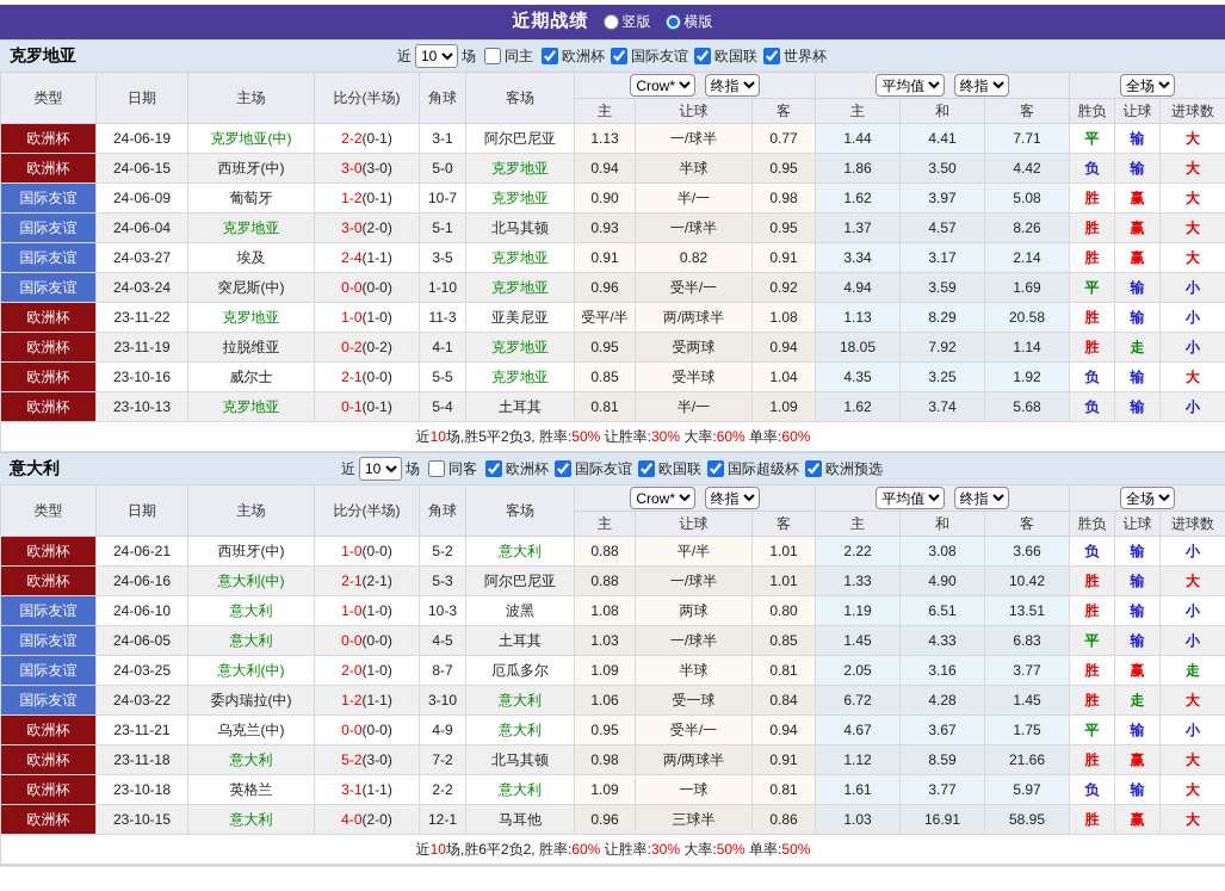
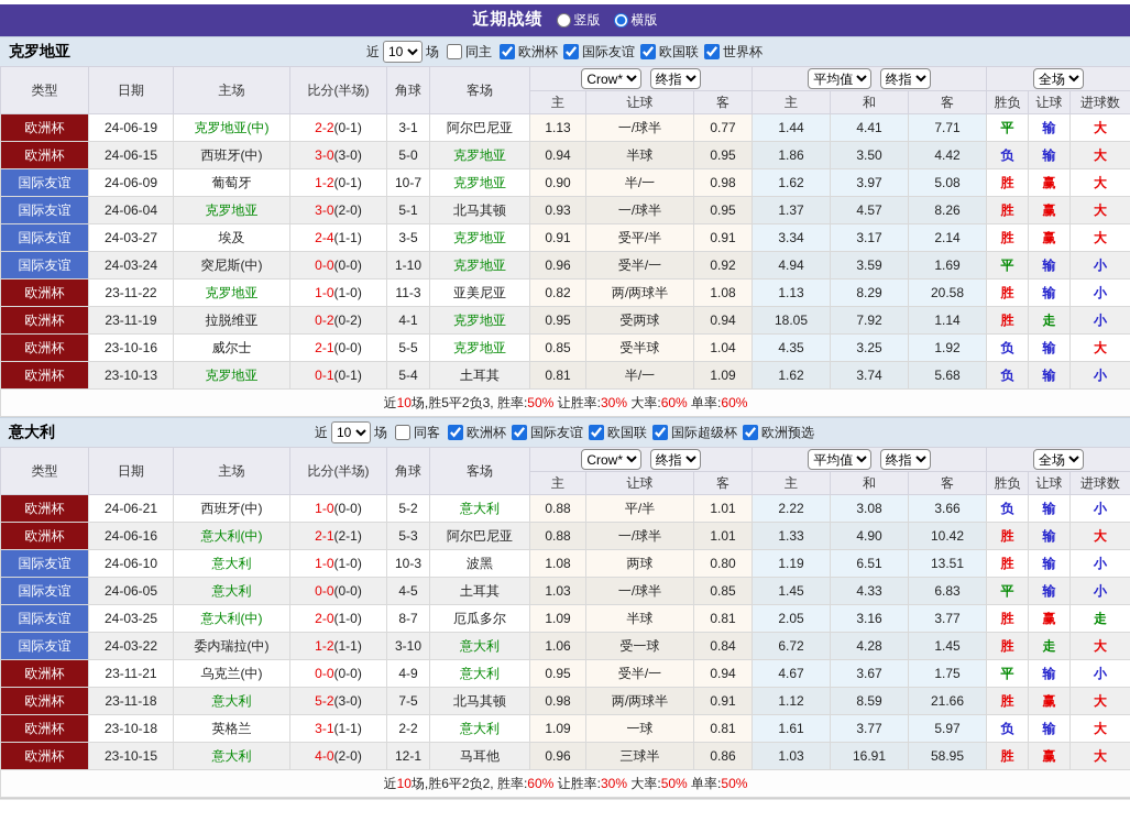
  近期战绩
  竖版
  横版
  克罗地亚
  近
  10
  场
  同主
  欧洲杯
  国际友谊
  欧国联
  世界杯
  类型	日期	主场	比分(半场)	角球	客场	Crow* 终指	平均值 终指	全场
  主	让球	客	主	和	客	胜负	让球	进球数
  欧洲杯	24-06-19	克罗地亚(中)	2-2(0-1)	3-1	阿尔巴尼亚	1.13	一/球半	0.77	1.44	4.41	7.71	平	输	大
  欧洲杯	24-06-15	西班牙(中)	3-0(3-0)	5-0	克罗地亚	0.94	半球	0.95	1.86	3.50	4.42	负	输	大
  国际友谊	24-06-09	葡萄牙	1-2(0-1)	10-7	克罗地亚	0.90	半/一	0.98	1.62	3.97	5.08	胜	赢	大
  国际友谊	24-06-04	克罗地亚	3-0(2-0)	5-1	北马其顿	0.93	一/球半	0.95	1.37	4.57	8.26	胜	赢	大
- 国际友谊	24-03-27	埃及	2-4(1-1)	3-5	克罗地亚	0.91	0.82	0.91	3.34	3.17	2.14	胜	赢	大
+ 国际友谊	24-03-27	埃及	2-4(1-1)	3-5	克罗地亚	0.91	受平/半	0.91	3.34	3.17	2.14	胜	赢	大
  国际友谊	24-03-24	突尼斯(中)	0-0(0-0)	1-10	克罗地亚	0.96	受半/一	0.92	4.94	3.59	1.69	平	输	小
- 欧洲杯	23-11-22	克罗地亚	1-0(1-0)	11-3	亚美尼亚	受平/半	两/两球半	1.08	1.13	8.29	20.58	胜	输	小
+ 欧洲杯	23-11-22	克罗地亚	1-0(1-0)	11-3	亚美尼亚	0.82	两/两球半	1.08	1.13	8.29	20.58	胜	输	小
  欧洲杯	23-11-19	拉脱维亚	0-2(0-2)	4-1	克罗地亚	0.95	受两球	0.94	18.05	7.92	1.14	胜	走	小
  欧洲杯	23-10-16	威尔士	2-1(0-0)	5-5	克罗地亚	0.85	受半球	1.04	4.35	3.25	1.92	负	输	大
  欧洲杯	23-10-13	克罗地亚	0-1(0-1)	5-4	土耳其	0.81	半/一	1.09	1.62	3.74	5.68	负	输	小
  近10场,胜5平2负3, 胜率:50% 让胜率:30% 大率:60% 单率:60%
  意大利
  近
  10
  场
  同客
  欧洲杯
  国际友谊
  欧国联
  国际超级杯
  欧洲预选
  类型	日期	主场	比分(半场)	角球	客场	Crow* 终指	平均值 终指	全场
  主	让球	客	主	和	客	胜负	让球	进球数
  欧洲杯	24-06-21	西班牙(中)	1-0(0-0)	5-2	意大利	0.88	平/半	1.01	2.22	3.08	3.66	负	输	小
  欧洲杯	24-06-16	意大利(中)	2-1(2-1)	5-3	阿尔巴尼亚	0.88	一/球半	1.01	1.33	4.90	10.42	胜	输	大
  国际友谊	24-06-10	意大利	1-0(1-0)	10-3	波黑	1.08	两球	0.80	1.19	6.51	13.51	胜	输	小
  国际友谊	24-06-05	意大利	0-0(0-0)	4-5	土耳其	1.03	一/球半	0.85	1.45	4.33	6.83	平	输	小
  国际友谊	24-03-25	意大利(中)	2-0(1-0)	8-7	厄瓜多尔	1.09	半球	0.81	2.05	3.16	3.77	胜	赢	走
  国际友谊	24-03-22	委内瑞拉(中)	1-2(1-1)	3-10	意大利	1.06	受一球	0.84	6.72	4.28	1.45	胜	走	大
  欧洲杯	23-11-21	乌克兰(中)	0-0(0-0)	4-9	意大利	0.95	受半/一	0.94	4.67	3.67	1.75	平	输	小
- 欧洲杯	23-11-18	意大利	5-2(3-0)	7-2	北马其顿	0.98	两/两球半	0.91	1.12	8.59	21.66	胜	赢	大
+ 欧洲杯	23-11-18	意大利	5-2(3-0)	7-5	北马其顿	0.98	两/两球半	0.91	1.12	8.59	21.66	胜	赢	大
  欧洲杯	23-10-18	英格兰	3-1(1-1)	2-2	意大利	1.09	一球	0.81	1.61	3.77	5.97	负	输	大
  欧洲杯	23-10-15	意大利	4-0(2-0)	12-1	马耳他	0.96	三球半	0.86	1.03	16.91	58.95	胜	赢	大
  近10场,胜6平2负2, 胜率:60% 让胜率:30% 大率:50% 单率:50%
